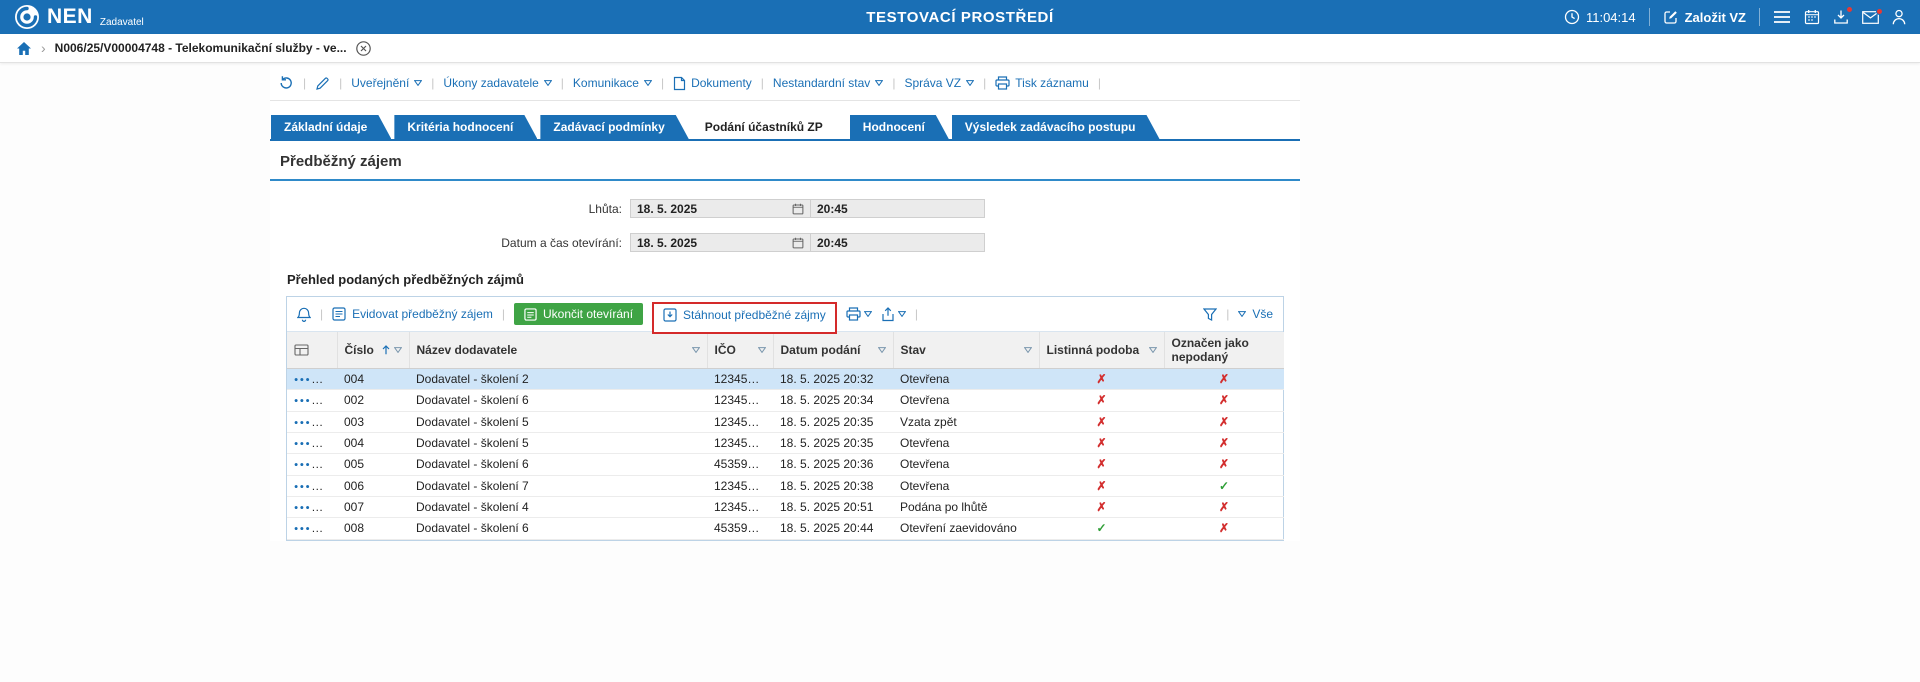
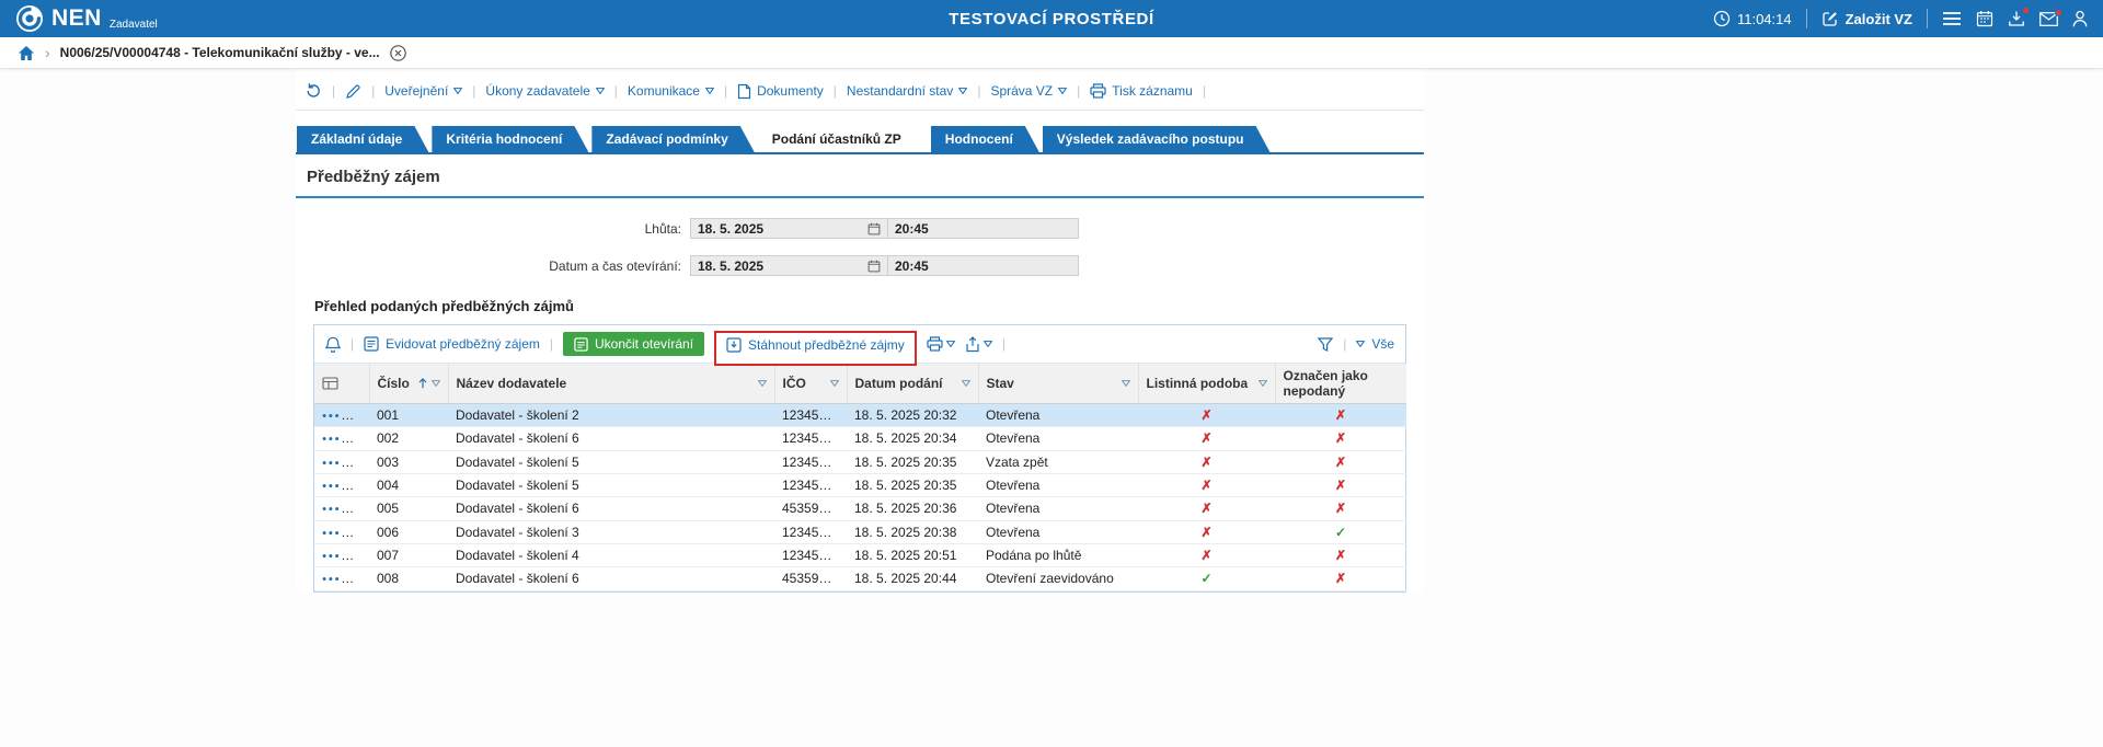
  NEN
  Zadavatel
  TESTOVACÍ PROSTŘEDÍ
  11:04:14
  Založit VZ
  ›
  N006/25/V00004748 - Telekomunikační služby - ve...
  |
  |
  Uveřejnění
  |
  Úkony zadavatele
  |
  Komunikace
  |
  Dokumenty
  |
  Nestandardní stav
  |
  Správa VZ
  |
  Tisk záznamu
  |
  Základní údaje
  Kritéria hodnocení
  Zadávací podmínky
  Podání účastníků ZP
  Hodnocení
  Výsledek zadávacího postupu
  Předběžný zájem
  Lhůta:
  18. 5. 2025
  20:45
  Datum a čas otevírání:
  18. 5. 2025
  20:45
  Přehled podaných předběžných zájmů
  |
  Evidovat předběžný zájem
  |
  Ukončit otevírání
  Stáhnout předběžné zájmy
  |
  |
  Vše
  	Číslo	Název dodavatele	IČO	Datum podání	Stav	Listinná podoba	Označen jako nepodaný
- 	004	Dodavatel - školení 2	12345678	18. 5. 2025 20:32	Otevřena	✗	✗
+ 	001	Dodavatel - školení 2	12345678	18. 5. 2025 20:32	Otevřena	✗	✗
  	002	Dodavatel - školení 6	12345678	18. 5. 2025 20:34	Otevřena	✗	✗
  	003	Dodavatel - školení 5	12345678	18. 5. 2025 20:35	Vzata zpět	✗	✗
  	004	Dodavatel - školení 5	12345678	18. 5. 2025 20:35	Otevřena	✗	✗
  	005	Dodavatel - školení 6	45359326	18. 5. 2025 20:36	Otevřena	✗	✗
- 	006	Dodavatel - školení 7	12345678	18. 5. 2025 20:38	Otevřena	✗	✓
+ 	006	Dodavatel - školení 3	12345678	18. 5. 2025 20:38	Otevřena	✗	✓
  	007	Dodavatel - školení 4	12345678	18. 5. 2025 20:51	Podána po lhůtě	✗	✗
  	008	Dodavatel - školení 6	45359326	18. 5. 2025 20:44	Otevření zaevidováno	✓	✗
